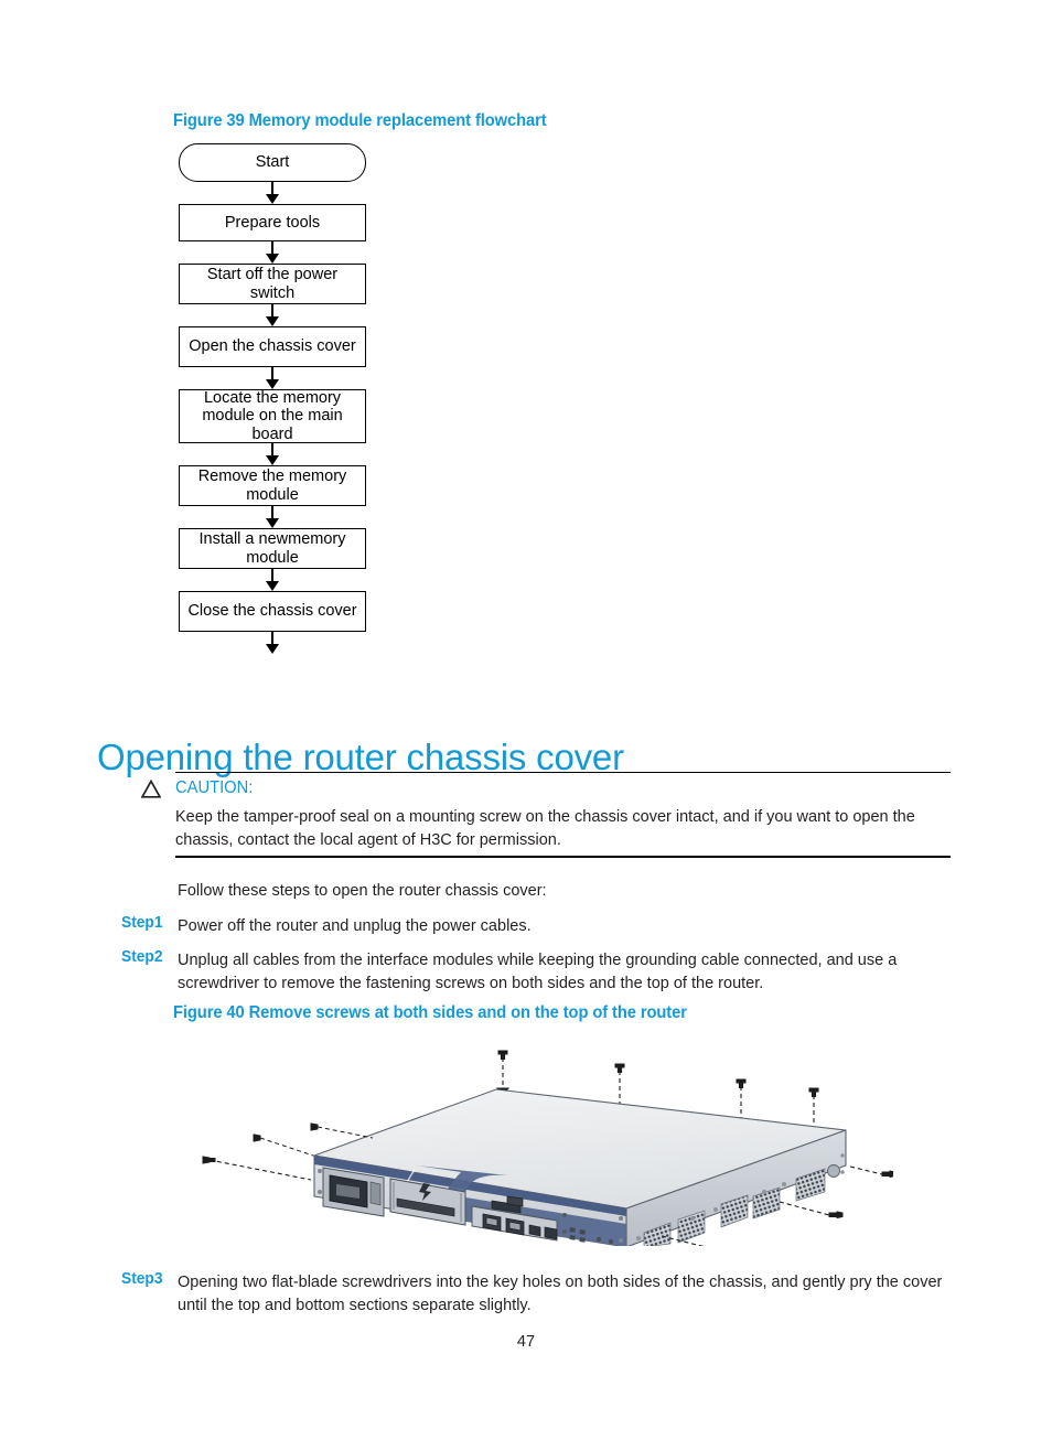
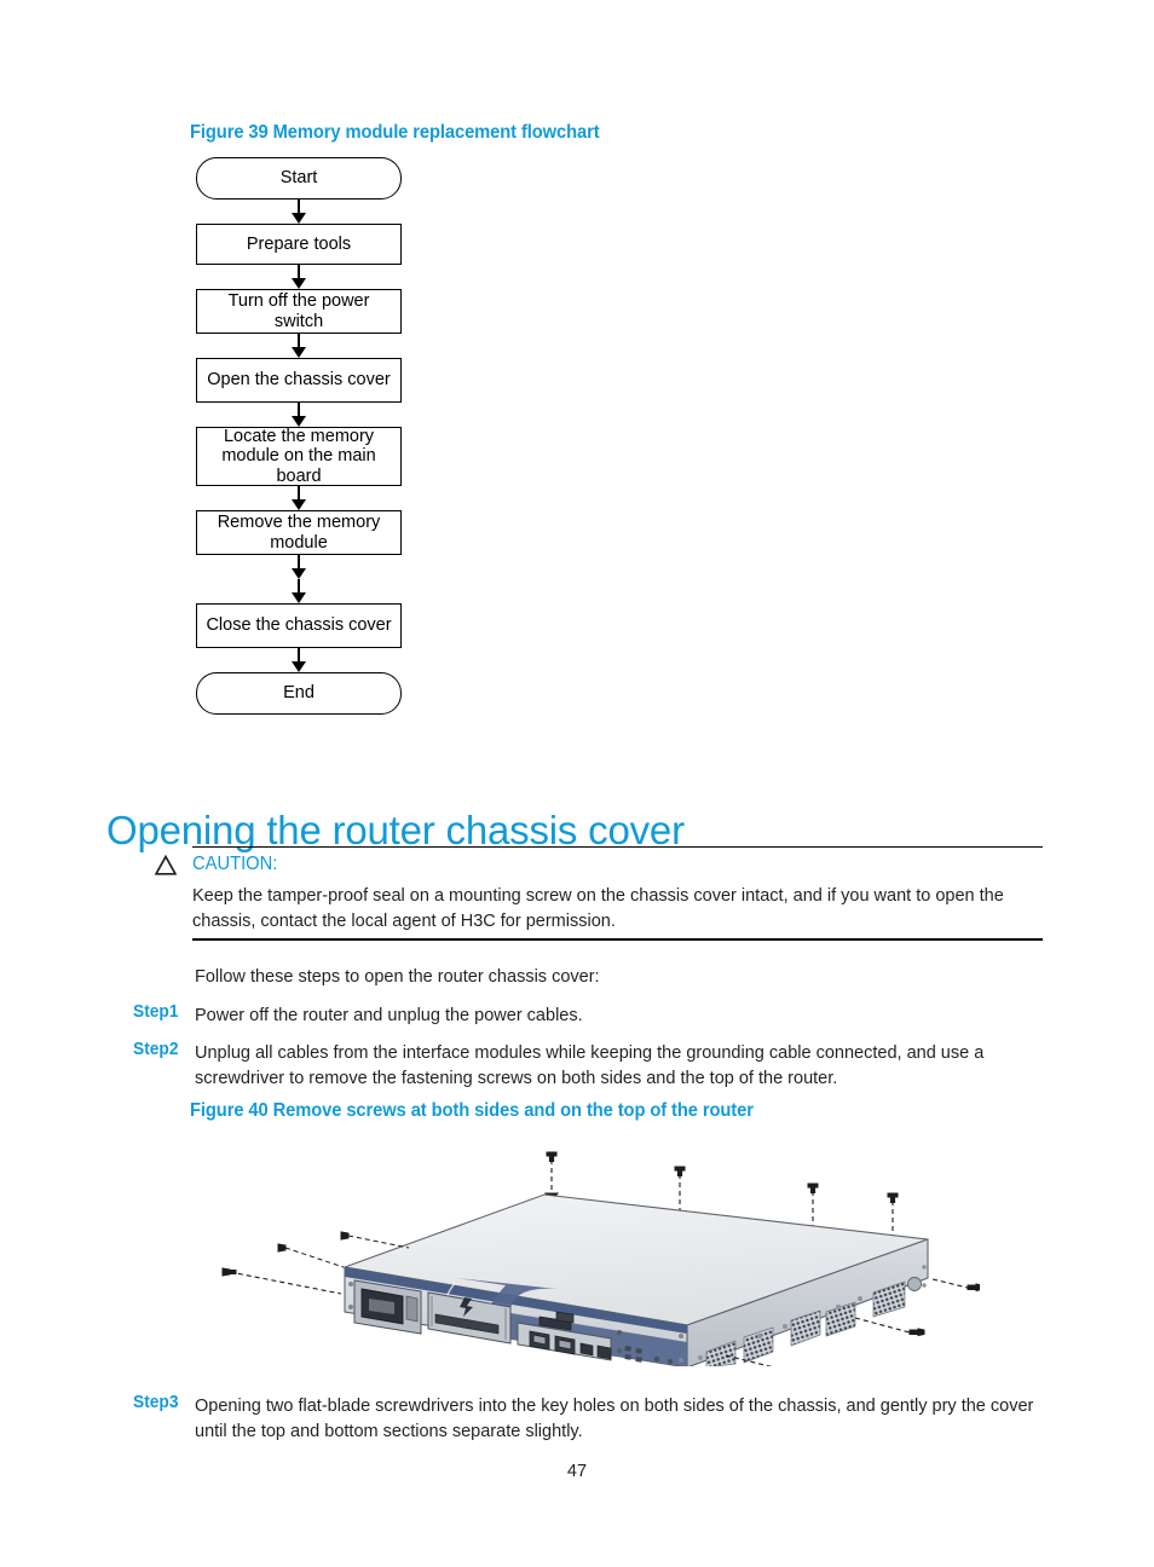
  Figure 39 Memory module replacement flowchart
  Start
  Prepare tools
- Start off the power switch
+ Turn off the power switch
  Open the chassis cover
  Locate the memory module on the main board
  Remove the memory module
- Install a newmemory module
  Close the chassis cover
+ End
  Opening the router chassis cover
  CAUTION:
  Keep the tamper-proof seal on a mounting screw on the chassis cover intact, and if you want to open the chassis, contact the local agent of H3C for permission.
  Follow these steps to open the router chassis cover:
  Step1
  Power off the router and unplug the power cables.
  Step2
  Unplug all cables from the interface modules while keeping the grounding cable connected, and use a screwdriver to remove the fastening screws on both sides and the top of the router.
  Figure 40 Remove screws at both sides and on the top of the router
  Step3
  Opening two flat-blade screwdrivers into the key holes on both sides of the chassis, and gently pry the cover until the top and bottom sections separate slightly.
  47
